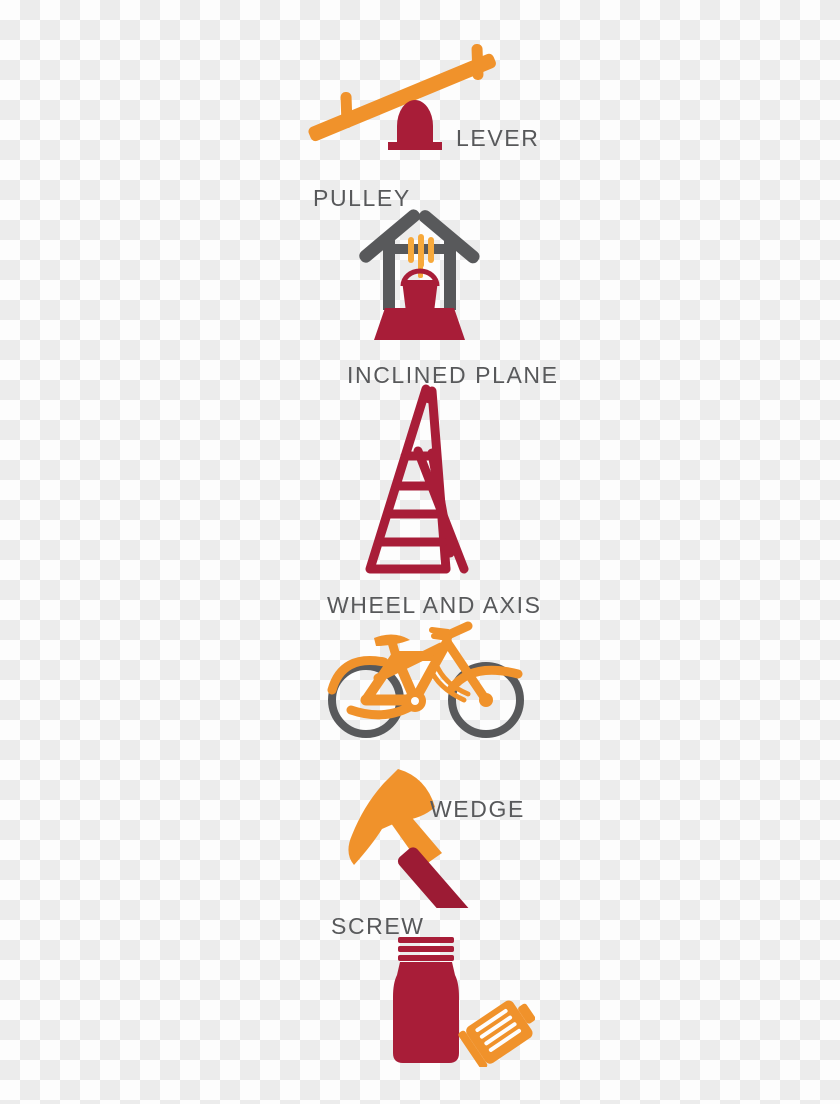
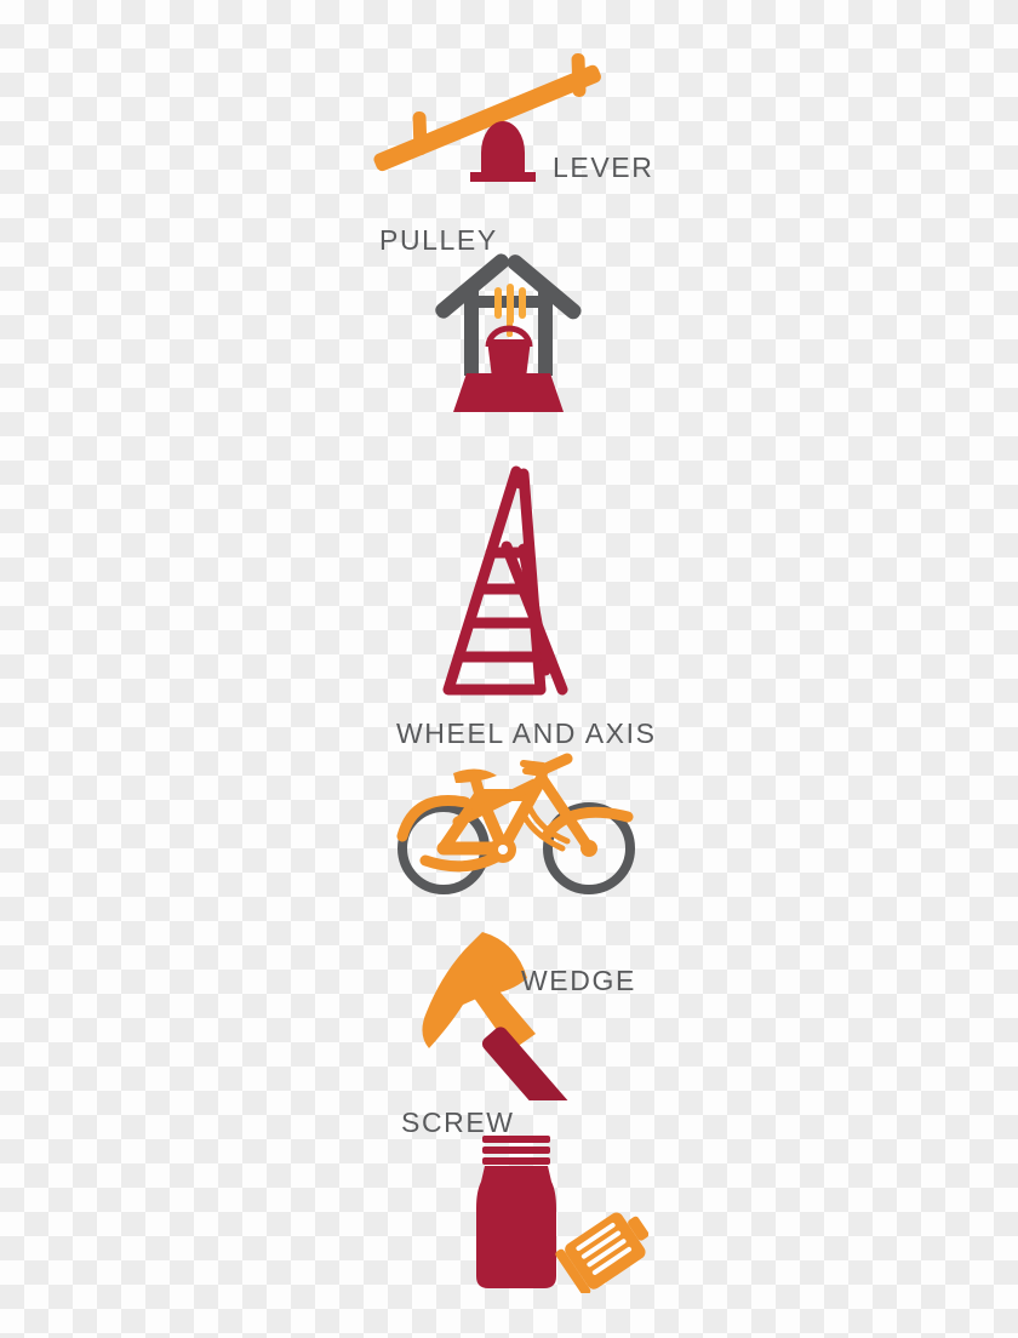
  LEVER
  PULLEY
- INCLINED PLANE
  WHEEL AND AXIS
  WEDGE
  SCREW
